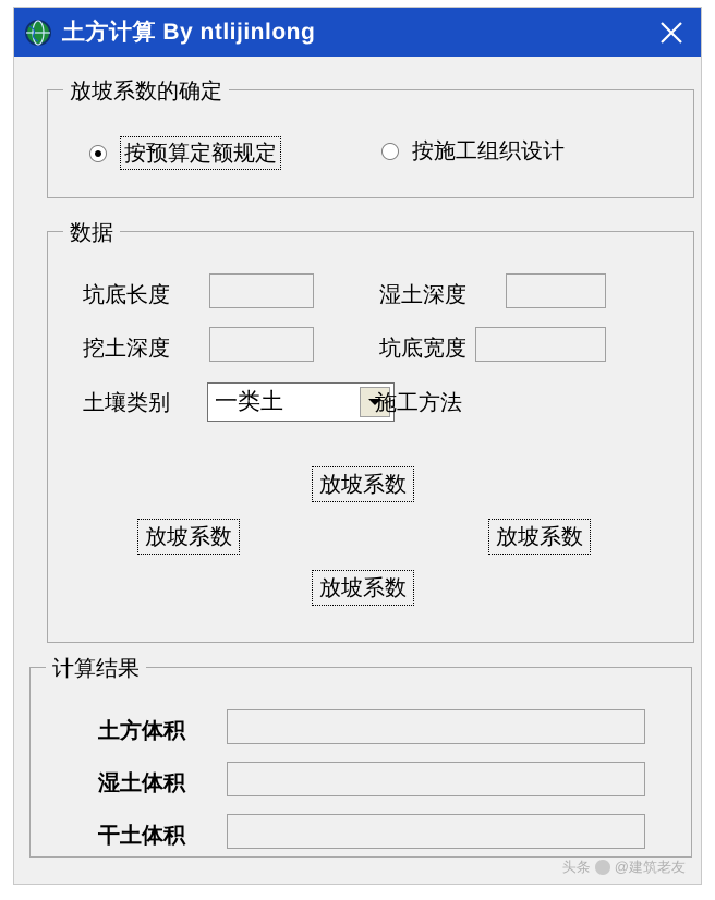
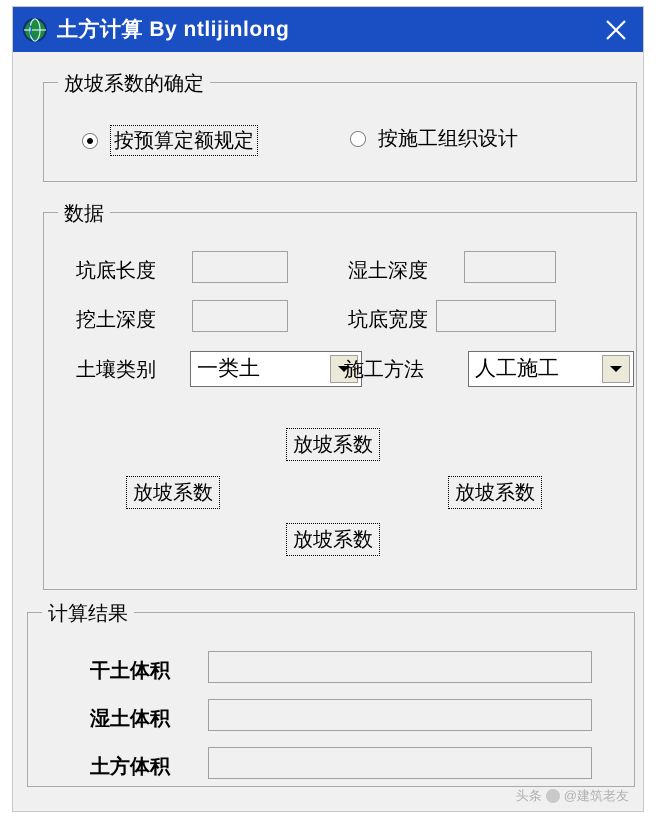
  土方计算 By ntlijinlong
  放坡系数的确定
  按预算定额规定
  按施工组织设计
  数据
  坑底长度
  湿土深度
  挖土深度
  坑底宽度
  土壤类别
  一类土
  施工方法
+ 人工施工
  放坡系数
  放坡系数
  放坡系数
  放坡系数
  计算结果
- 土方体积
+ 干土体积
  湿土体积
- 干土体积
+ 土方体积
  头条
  @建筑老友
